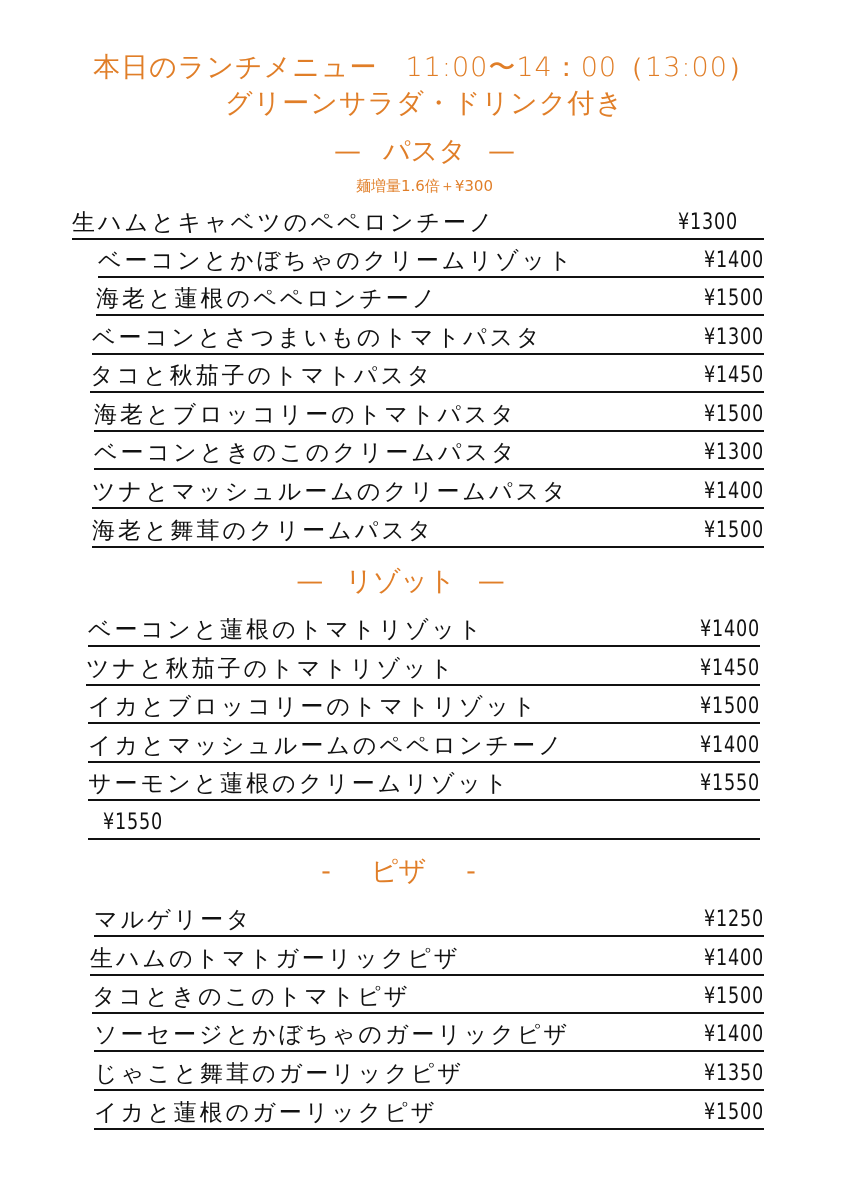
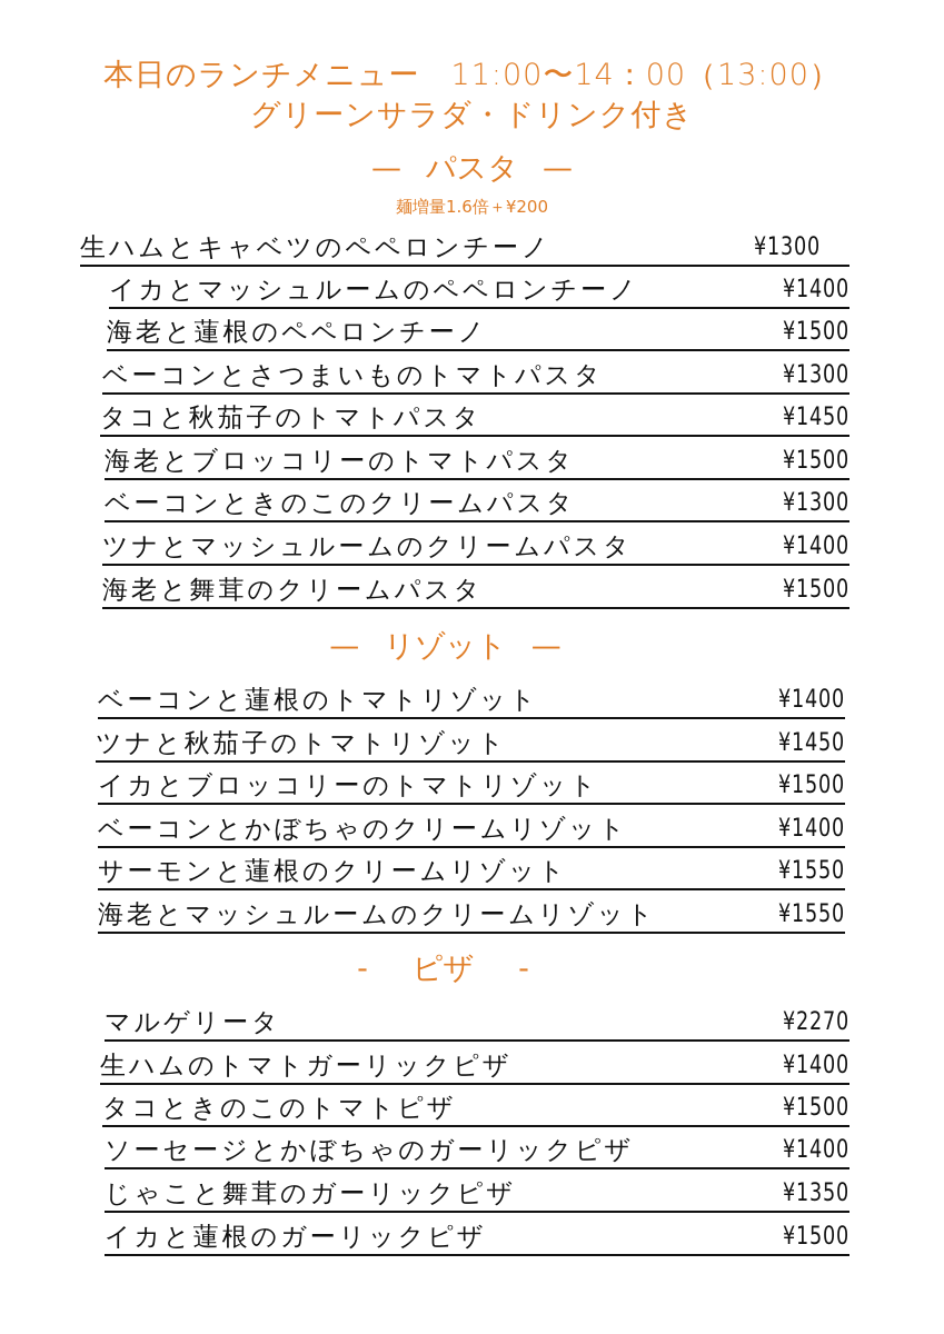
  本日のランチメニュー 11:00〜14：00（13:00）
  グリーンサラダ・ドリンク付き
  — パスタ —
- 麺増量1.6倍＋¥300
+ 麺増量1.6倍＋¥200
  生ハムとキャベツのペペロンチーノ
  ¥1300
- ベーコンとかぼちゃのクリームリゾット
+ イカとマッシュルームのペペロンチーノ
  ¥1400
  海老と蓮根のペペロンチーノ
  ¥1500
  ベーコンとさつまいものトマトパスタ
  ¥1300
  タコと秋茄子のトマトパスタ
  ¥1450
  海老とブロッコリーのトマトパスタ
  ¥1500
  ベーコンときのこのクリームパスタ
  ¥1300
  ツナとマッシュルームのクリームパスタ
  ¥1400
  海老と舞茸のクリームパスタ
  ¥1500
  — リゾット —
  ベーコンと蓮根のトマトリゾット
  ¥1400
  ツナと秋茄子のトマトリゾット
  ¥1450
  イカとブロッコリーのトマトリゾット
  ¥1500
- イカとマッシュルームのペペロンチーノ
+ ベーコンとかぼちゃのクリームリゾット
  ¥1400
  サーモンと蓮根のクリームリゾット
  ¥1550
+ 海老とマッシュルームのクリームリゾット
  ¥1550
  - ピザ -
  マルゲリータ
- ¥1250
+ ¥2270
  生ハムのトマトガーリックピザ
  ¥1400
  タコときのこのトマトピザ
  ¥1500
  ソーセージとかぼちゃのガーリックピザ
  ¥1400
  じゃこと舞茸のガーリックピザ
  ¥1350
  イカと蓮根のガーリックピザ
  ¥1500
